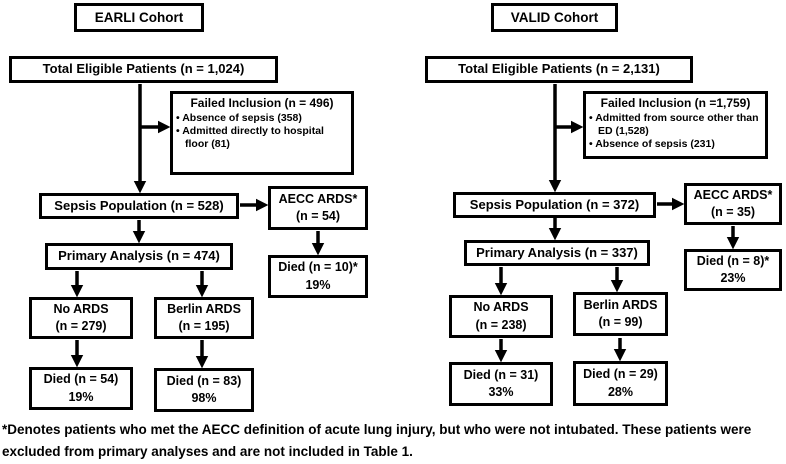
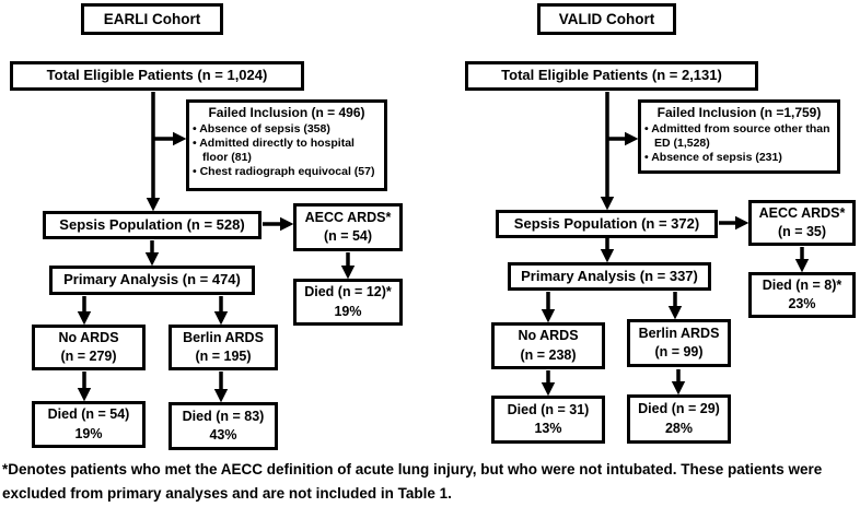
  EARLI Cohort
  Total Eligible Patients (n = 1,024)
  Failed Inclusion (n = 496)
  Absence of sepsis (358)
  Admitted directly to hospital floor (81)
+ Chest radiograph equivocal (57)
  Sepsis Population (n = 528)
  AECC ARDS*
  (n = 54)
- Died (n = 10)*
+ Died (n = 12)*
  19%
  Primary Analysis (n = 474)
  No ARDS
  (n = 279)
  Berlin ARDS
  (n = 195)
  Died (n = 54)
  19%
  Died (n = 83)
- 98%
+ 43%
  VALID Cohort
  Total Eligible Patients (n = 2,131)
  Failed Inclusion (n =1,759)
  Admitted from source other than ED (1,528)
  Absence of sepsis (231)
  Sepsis Population (n = 372)
  AECC ARDS*
  (n = 35)
  Died (n = 8)*
  23%
  Primary Analysis (n = 337)
  No ARDS
  (n = 238)
  Berlin ARDS
  (n = 99)
  Died (n = 31)
- 33%
+ 13%
  Died (n = 29)
  28%
  *Denotes patients who met the AECC definition of acute lung injury, but who were not intubated. These patients were excluded from primary analyses and are not included in Table 1.
